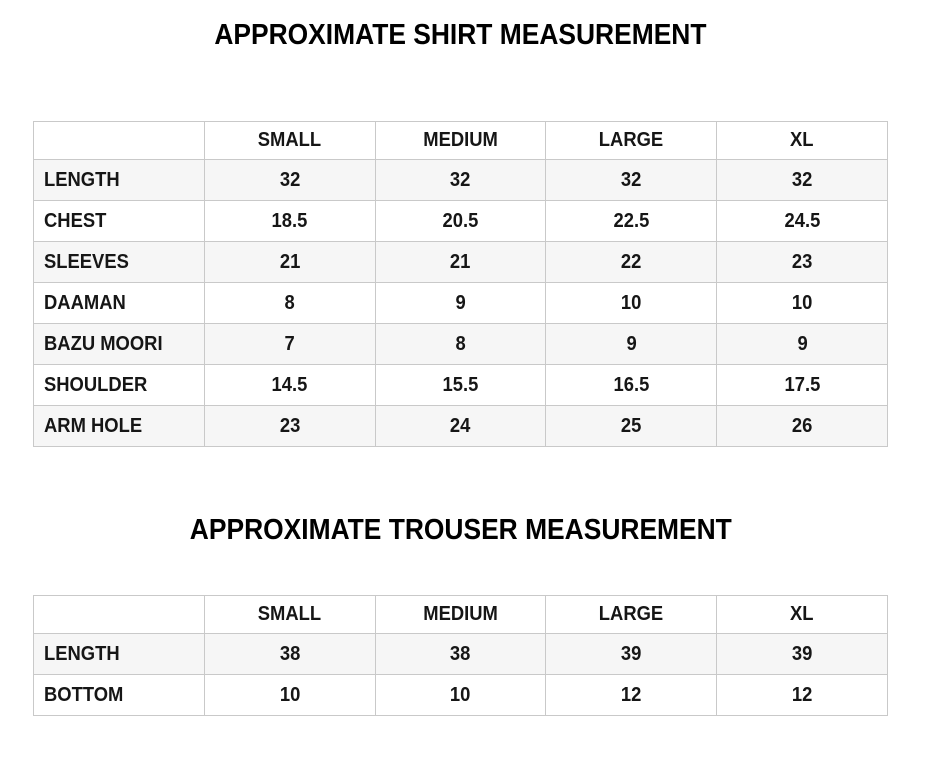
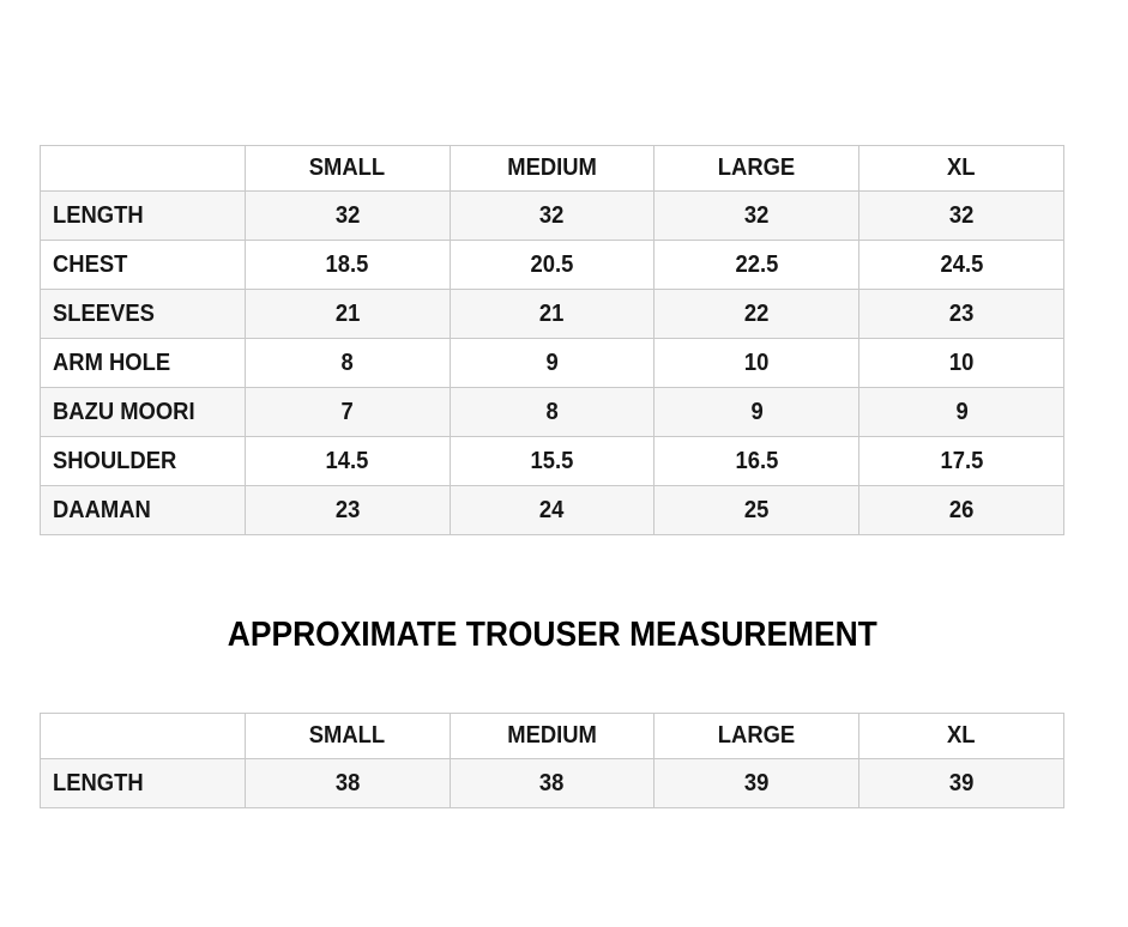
- APPROXIMATE SHIRT MEASUREMENT
  	SMALL	MEDIUM	LARGE	XL
  LENGTH	32	32	32	32
  CHEST	18.5	20.5	22.5	24.5
  SLEEVES	21	21	22	23
- DAAMAN	8	9	10	10
+ ARM HOLE	8	9	10	10
  BAZU MOORI	7	8	9	9
  SHOULDER	14.5	15.5	16.5	17.5
- ARM HOLE	23	24	25	26
+ DAAMAN	23	24	25	26
  APPROXIMATE TROUSER MEASUREMENT
  	SMALL	MEDIUM	LARGE	XL
  LENGTH	38	38	39	39
- BOTTOM	10	10	12	12
